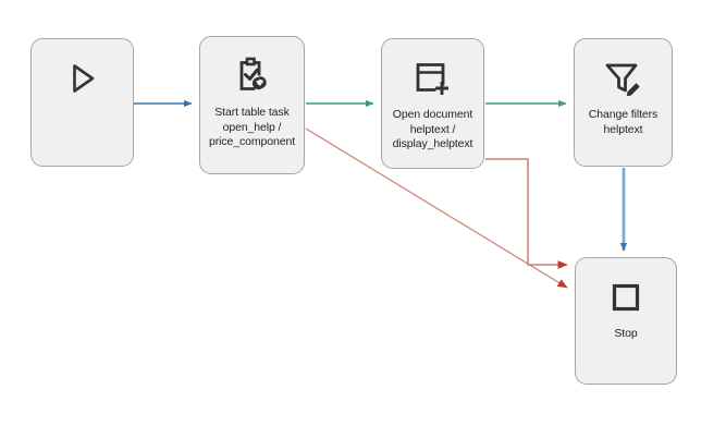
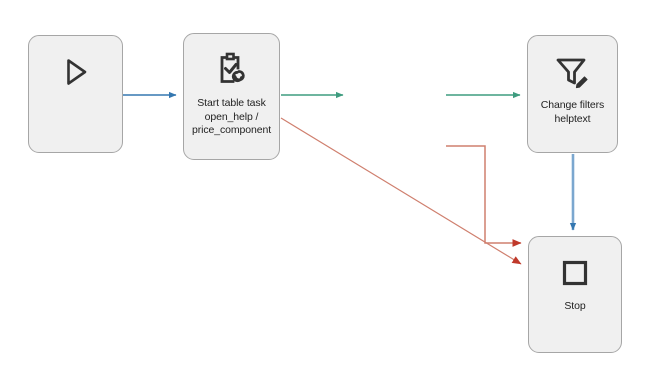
  Start table task
  open_help /
  price_component
- Open document
- helptext /
- display_helptext
  Change filters
  helptext
  Stop
